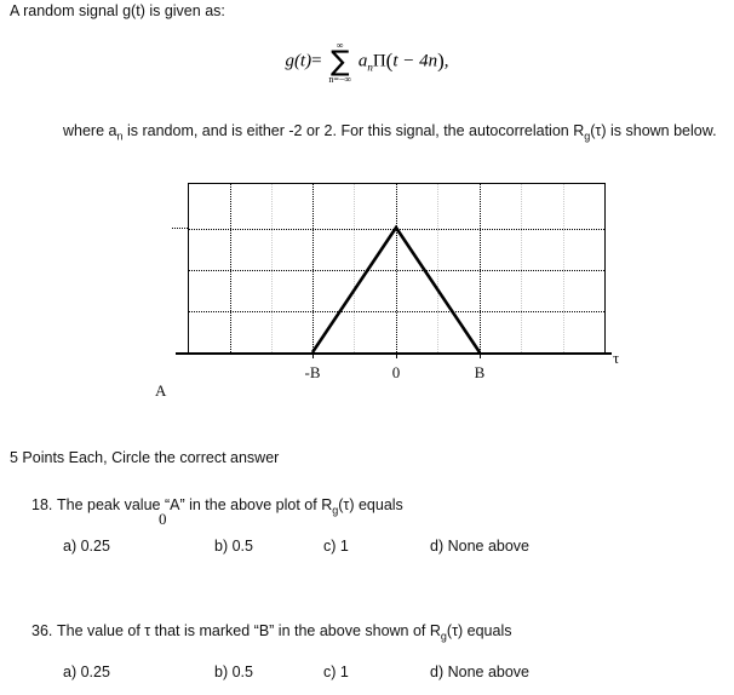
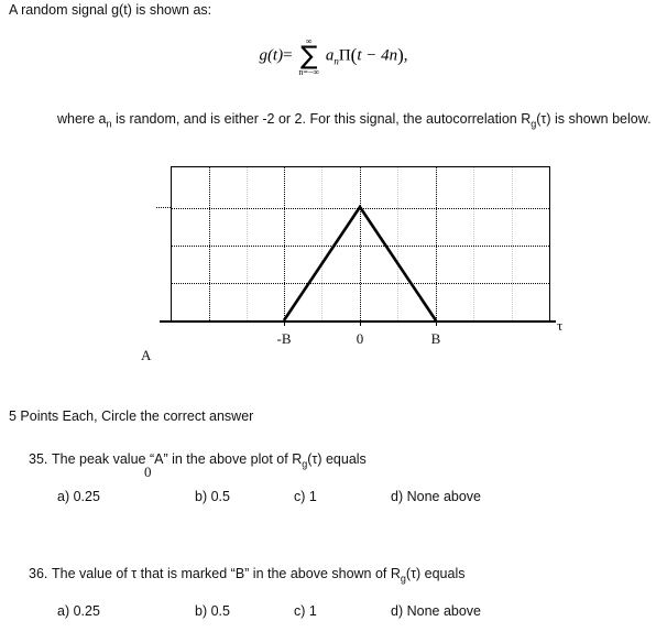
- A random signal g(t) is given as:
+ A random signal g(t) is shown as:
  g(t)=
  ∞
  ∑
  n=−∞
  anΠ(t − 4n),
  where an is random, and is either -2 or 2. For this signal, the autocorrelation Rg(τ) is shown below.
  A
  0
  -B
  0
  B
  τ
  5 Points Each, Circle the correct answer
- 18. The peak value “A” in the above plot of Rg(τ) equals
+ 35. The peak value “A” in the above plot of Rg(τ) equals
  a) 0.25
  b) 0.5
  c) 1
  d) None above
  36. The value of τ that is marked “B” in the above shown of Rg(τ) equals
  a) 0.25
  b) 0.5
  c) 1
  d) None above
